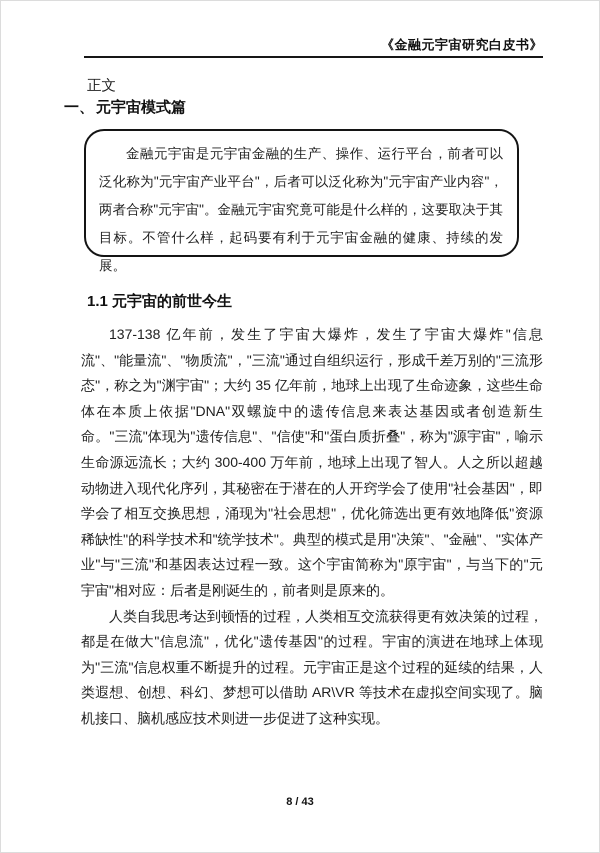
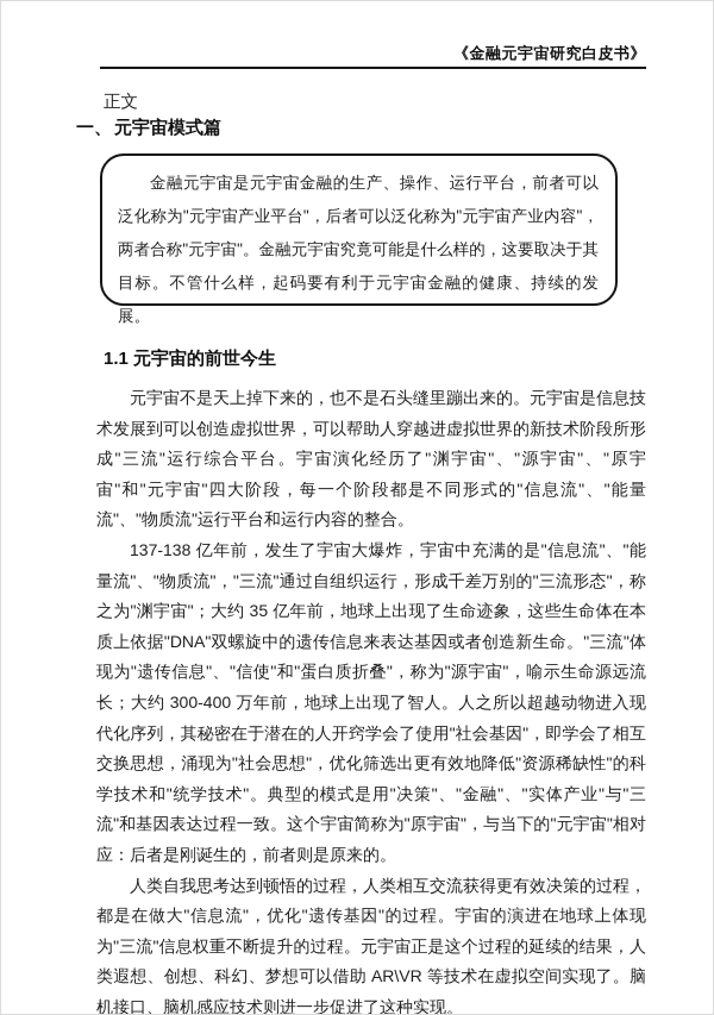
  《金融元宇宙研究白皮书》
  正文
  一、元宇宙模式篇
  金融元宇宙是元宇宙金融的生产、操作、运行平台，前者可以泛化称为"元宇宙产业平台"，后者可以泛化称为"元宇宙产业内容"，两者合称"元宇宙"。金融元宇宙究竟可能是什么样的，这要取决于其目标。不管什么样，起码要有利于元宇宙金融的健康、持续的发展。
  1.1 元宇宙的前世今生
+ 元宇宙不是天上掉下来的，也不是石头缝里蹦出来的。元宇宙是信息技术发展到可以创造虚拟世界，可以帮助人穿越进虚拟世界的新技术阶段所形成"三流"运行综合平台。宇宙演化经历了"渊宇宙"、"源宇宙"、"原宇宙"和"元宇宙"四大阶段，每一个阶段都是不同形式的"信息流"、"能量流"、"物质流"运行平台和运行内容的整合。
- 137-138 亿年前，发生了宇宙大爆炸，发生了宇宙大爆炸"信息流"、"能量流"、"物质流"，"三流"通过自组织运行，形成千差万别的"三流形态"，称之为"渊宇宙"；大约 35 亿年前，地球上出现了生命迹象，这些生命体在本质上依据"DNA"双螺旋中的遗传信息来表达基因或者创造新生命。"三流"体现为"遗传信息"、"信使"和"蛋白质折叠"，称为"源宇宙"，喻示生命源远流长；大约 300-400 万年前，地球上出现了智人。人之所以超越动物进入现代化序列，其秘密在于潜在的人开窍学会了使用"社会基因"，即学会了相互交换思想，涌现为"社会思想"，优化筛选出更有效地降低"资源稀缺性"的科学技术和"统学技术"。典型的模式是用"决策"、"金融"、"实体产业"与"三流"和基因表达过程一致。这个宇宙简称为"原宇宙"，与当下的"元宇宙"相对应：后者是刚诞生的，前者则是原来的。
+ 137-138 亿年前，发生了宇宙大爆炸，宇宙中充满的是"信息流"、"能量流"、"物质流"，"三流"通过自组织运行，形成千差万别的"三流形态"，称之为"渊宇宙"；大约 35 亿年前，地球上出现了生命迹象，这些生命体在本质上依据"DNA"双螺旋中的遗传信息来表达基因或者创造新生命。"三流"体现为"遗传信息"、"信使"和"蛋白质折叠"，称为"源宇宙"，喻示生命源远流长；大约 300-400 万年前，地球上出现了智人。人之所以超越动物进入现代化序列，其秘密在于潜在的人开窍学会了使用"社会基因"，即学会了相互交换思想，涌现为"社会思想"，优化筛选出更有效地降低"资源稀缺性"的科学技术和"统学技术"。典型的模式是用"决策"、"金融"、"实体产业"与"三流"和基因表达过程一致。这个宇宙简称为"原宇宙"，与当下的"元宇宙"相对应：后者是刚诞生的，前者则是原来的。
  人类自我思考达到顿悟的过程，人类相互交流获得更有效决策的过程，都是在做大"信息流"，优化"遗传基因"的过程。宇宙的演进在地球上体现为"三流"信息权重不断提升的过程。元宇宙正是这个过程的延续的结果，人类遐想、创想、科幻、梦想可以借助 AR\VR 等技术在虚拟空间实现了。脑机接口、脑机感应技术则进一步促进了这种实现。
- 8 / 43
